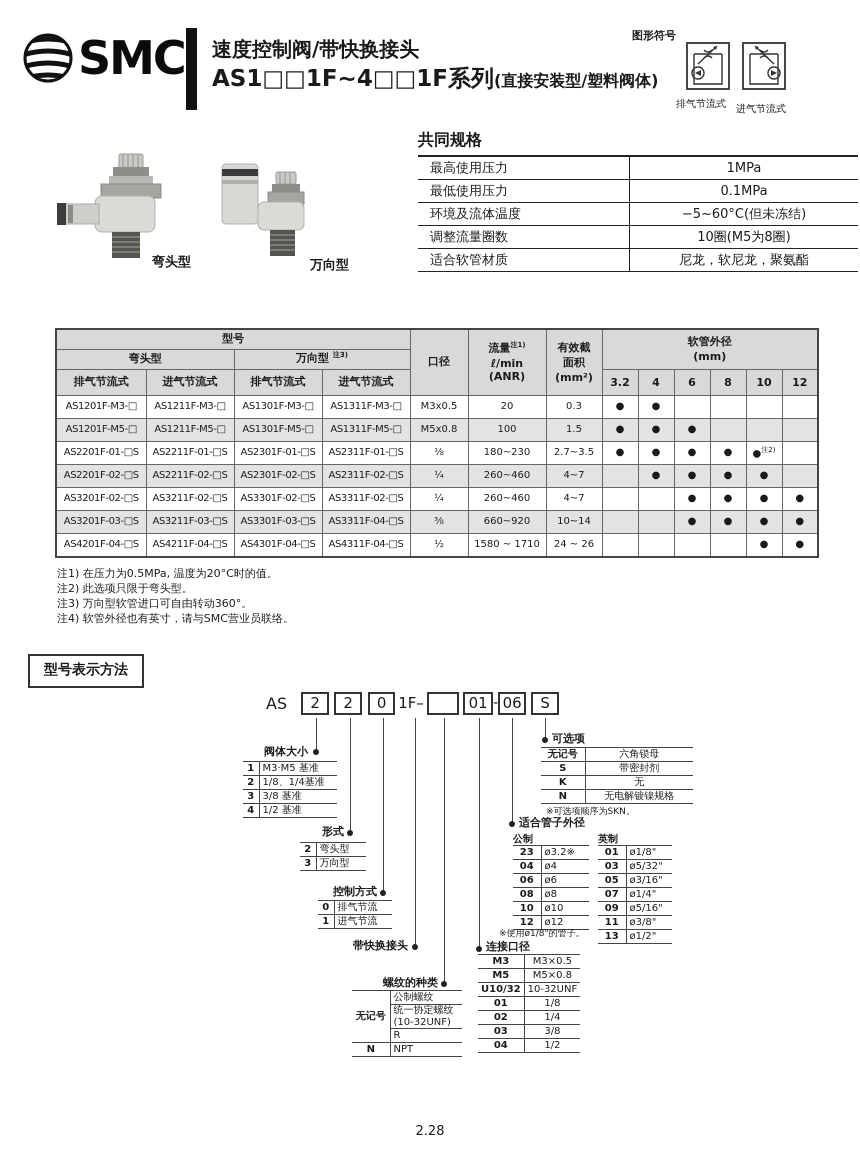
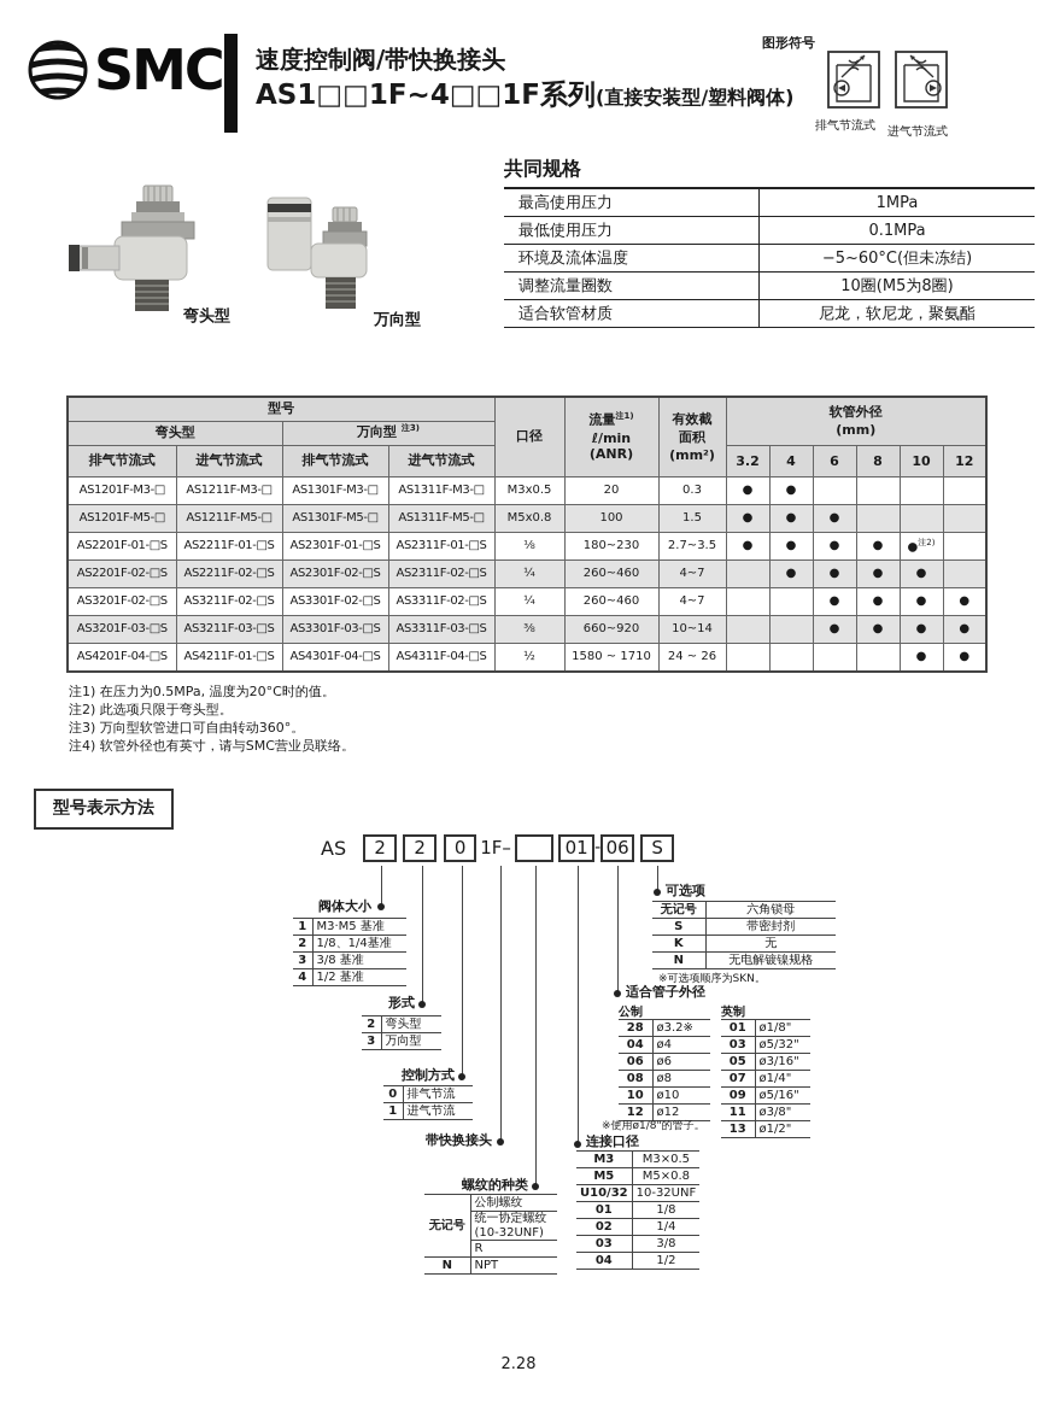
  SMC
  速度控制阀/带快换接头
  AS1□□1F~4□□1F系列(直接安装型/塑料阀体)
  图形符号
  排气节流式
  进气节流式
  弯头型
  万向型
  共同规格
  最高使用压力	1MPa
  最低使用压力	0.1MPa
  环境及流体温度	−5~60°C(但未冻结)
  调整流量圈数	10圈(M5为8圈)
  适合软管材质	尼龙，软尼龙，聚氨酯
  型号	口径	流量注1)ℓ/min(ANR)	有效截面积(mm²)	软管外径(mm)
  弯头型	万向型 注3)
  排气节流式	进气节流式	排气节流式	进气节流式	3.2	4	6	8	10	12
  AS1201F-M3-□	AS1211F-M3-□	AS1301F-M3-□	AS1311F-M3-□	M3x0.5	20	0.3	●	●
  AS1201F-M5-□	AS1211F-M5-□	AS1301F-M5-□	AS1311F-M5-□	M5x0.8	100	1.5	●	●	●
  AS2201F-01-□S	AS2211F-01-□S	AS2301F-01-□S	AS2311F-01-□S	⅛	180~230	2.7~3.5	●	●	●	●	●注2)
  AS2201F-02-□S	AS2211F-02-□S	AS2301F-02-□S	AS2311F-02-□S	¼	260~460	4~7		●	●	●	●
  AS3201F-02-□S	AS3211F-02-□S	AS3301F-02-□S	AS3311F-02-□S	¼	260~460	4~7			●	●	●	●
- AS3201F-03-□S	AS3211F-03-□S	AS3301F-03-□S	AS3311F-04-□S	⅜	660~920	10~14			●	●	●	●
+ AS3201F-03-□S	AS3211F-03-□S	AS3301F-03-□S	AS3311F-03-□S	⅜	660~920	10~14			●	●	●	●
- AS4201F-04-□S	AS4211F-04-□S	AS4301F-04-□S	AS4311F-04-□S	½	1580 ~ 1710	24 ~ 26					●	●
+ AS4201F-04-□S	AS4211F-01-□S	AS4301F-04-□S	AS4311F-04-□S	½	1580 ~ 1710	24 ~ 26					●	●
  注1) 在压力为0.5MPa, 温度为20°C时的值。
  注2) 此选项只限于弯头型。
  注3) 万向型软管进口可自由转动360°。
  注4) 软管外径也有英寸，请与SMC营业员联络。
  型号表示方法
  AS
  2
  2
  0
  1F–
  01
  -
  06
  S
  阀体大小
  形式
  控制方式
  带快换接头
  螺纹的种类
  连接口径
  适合管子外径
  可选项
  1	M3·M5 基准
  2	1/8、1/4基准
  3	3/8 基准
  4	1/2 基准
  2	弯头型
  3	万向型
  0	排气节流
  1	进气节流
  无记号	公制螺纹
  统一协定螺纹(10-32UNF)
  R
  N	NPT
  M3	M3×0.5
  M5	M5×0.8
  U10/32	10-32UNF
  01	1/8
  02	1/4
  03	3/8
  04	1/2
  公制
- 23	ø3.2※
+ 28	ø3.2※
  04	ø4
  06	ø6
  08	ø8
  10	ø10
  12	ø12
  ※使用ø1/8"的管子。
  英制
  01	ø1/8"
  03	ø5/32"
  05	ø3/16"
  07	ø1/4"
  09	ø5/16"
  11	ø3/8"
  13	ø1/2"
  无记号	六角锁母
  S	带密封剂
  K	无
  N	无电解镀镍规格
  ※可选项顺序为SKN。
  2.28
